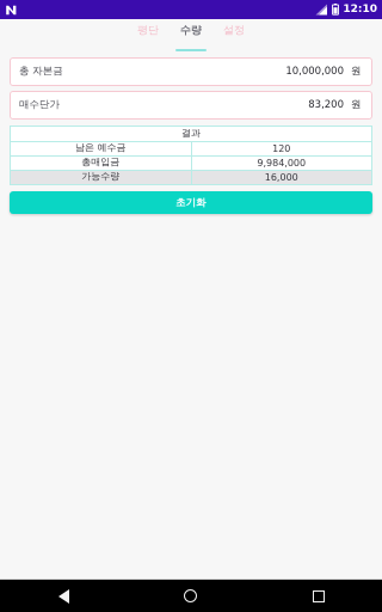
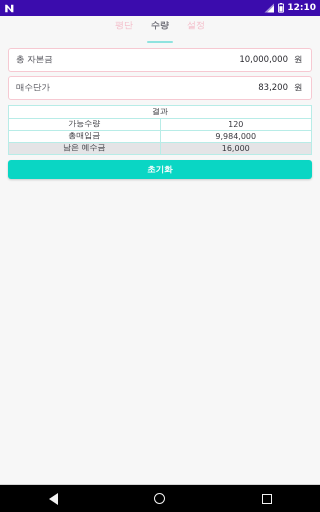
  12:10
  평단
  수량
  설정
  총 자본금
  10,000,000
  원
  매수단가
  83,200
  원
  결과
- 남은 예수금	120
+ 가능수량	120
  총매입금	9,984,000
- 가능수량	16,000
+ 남은 예수금	16,000
  초기화
